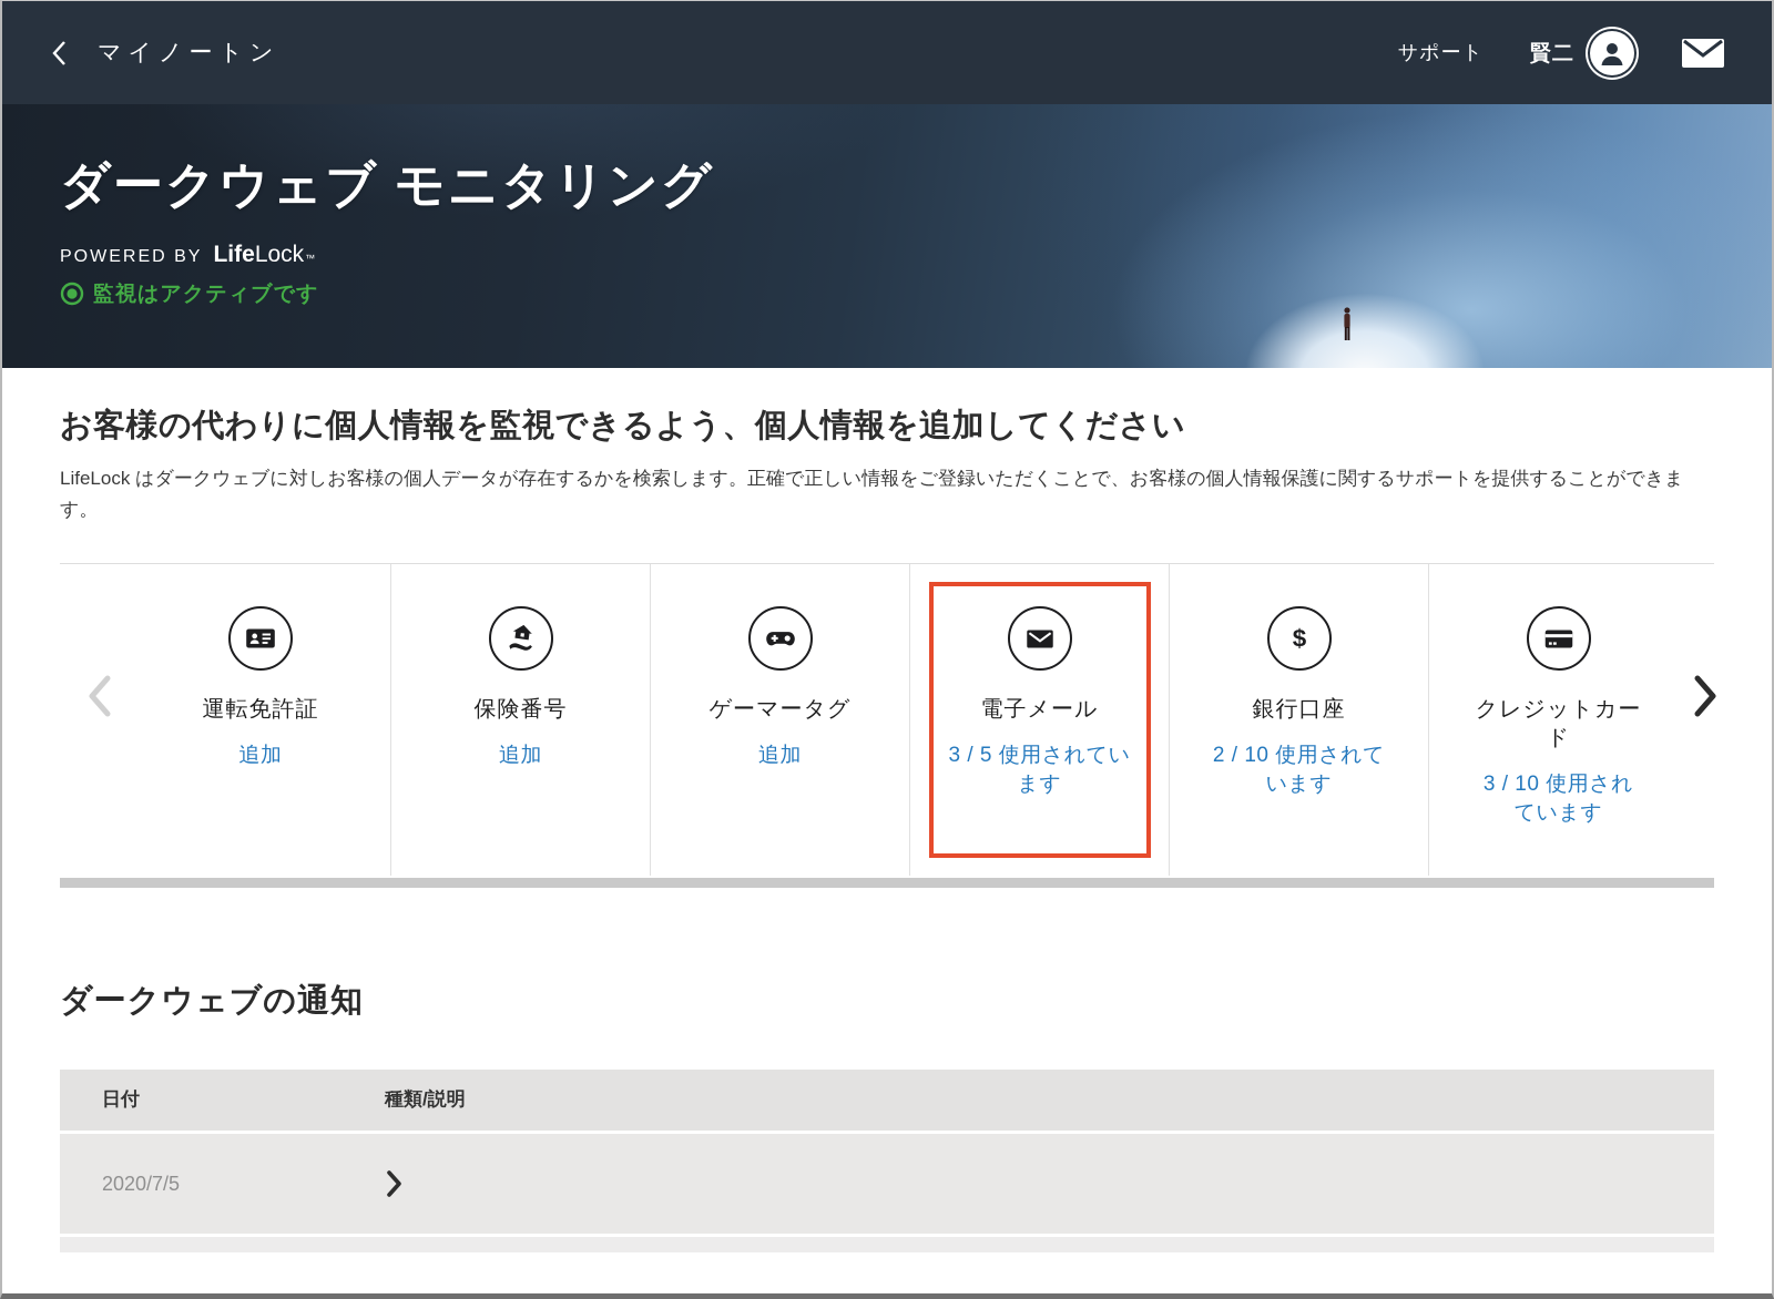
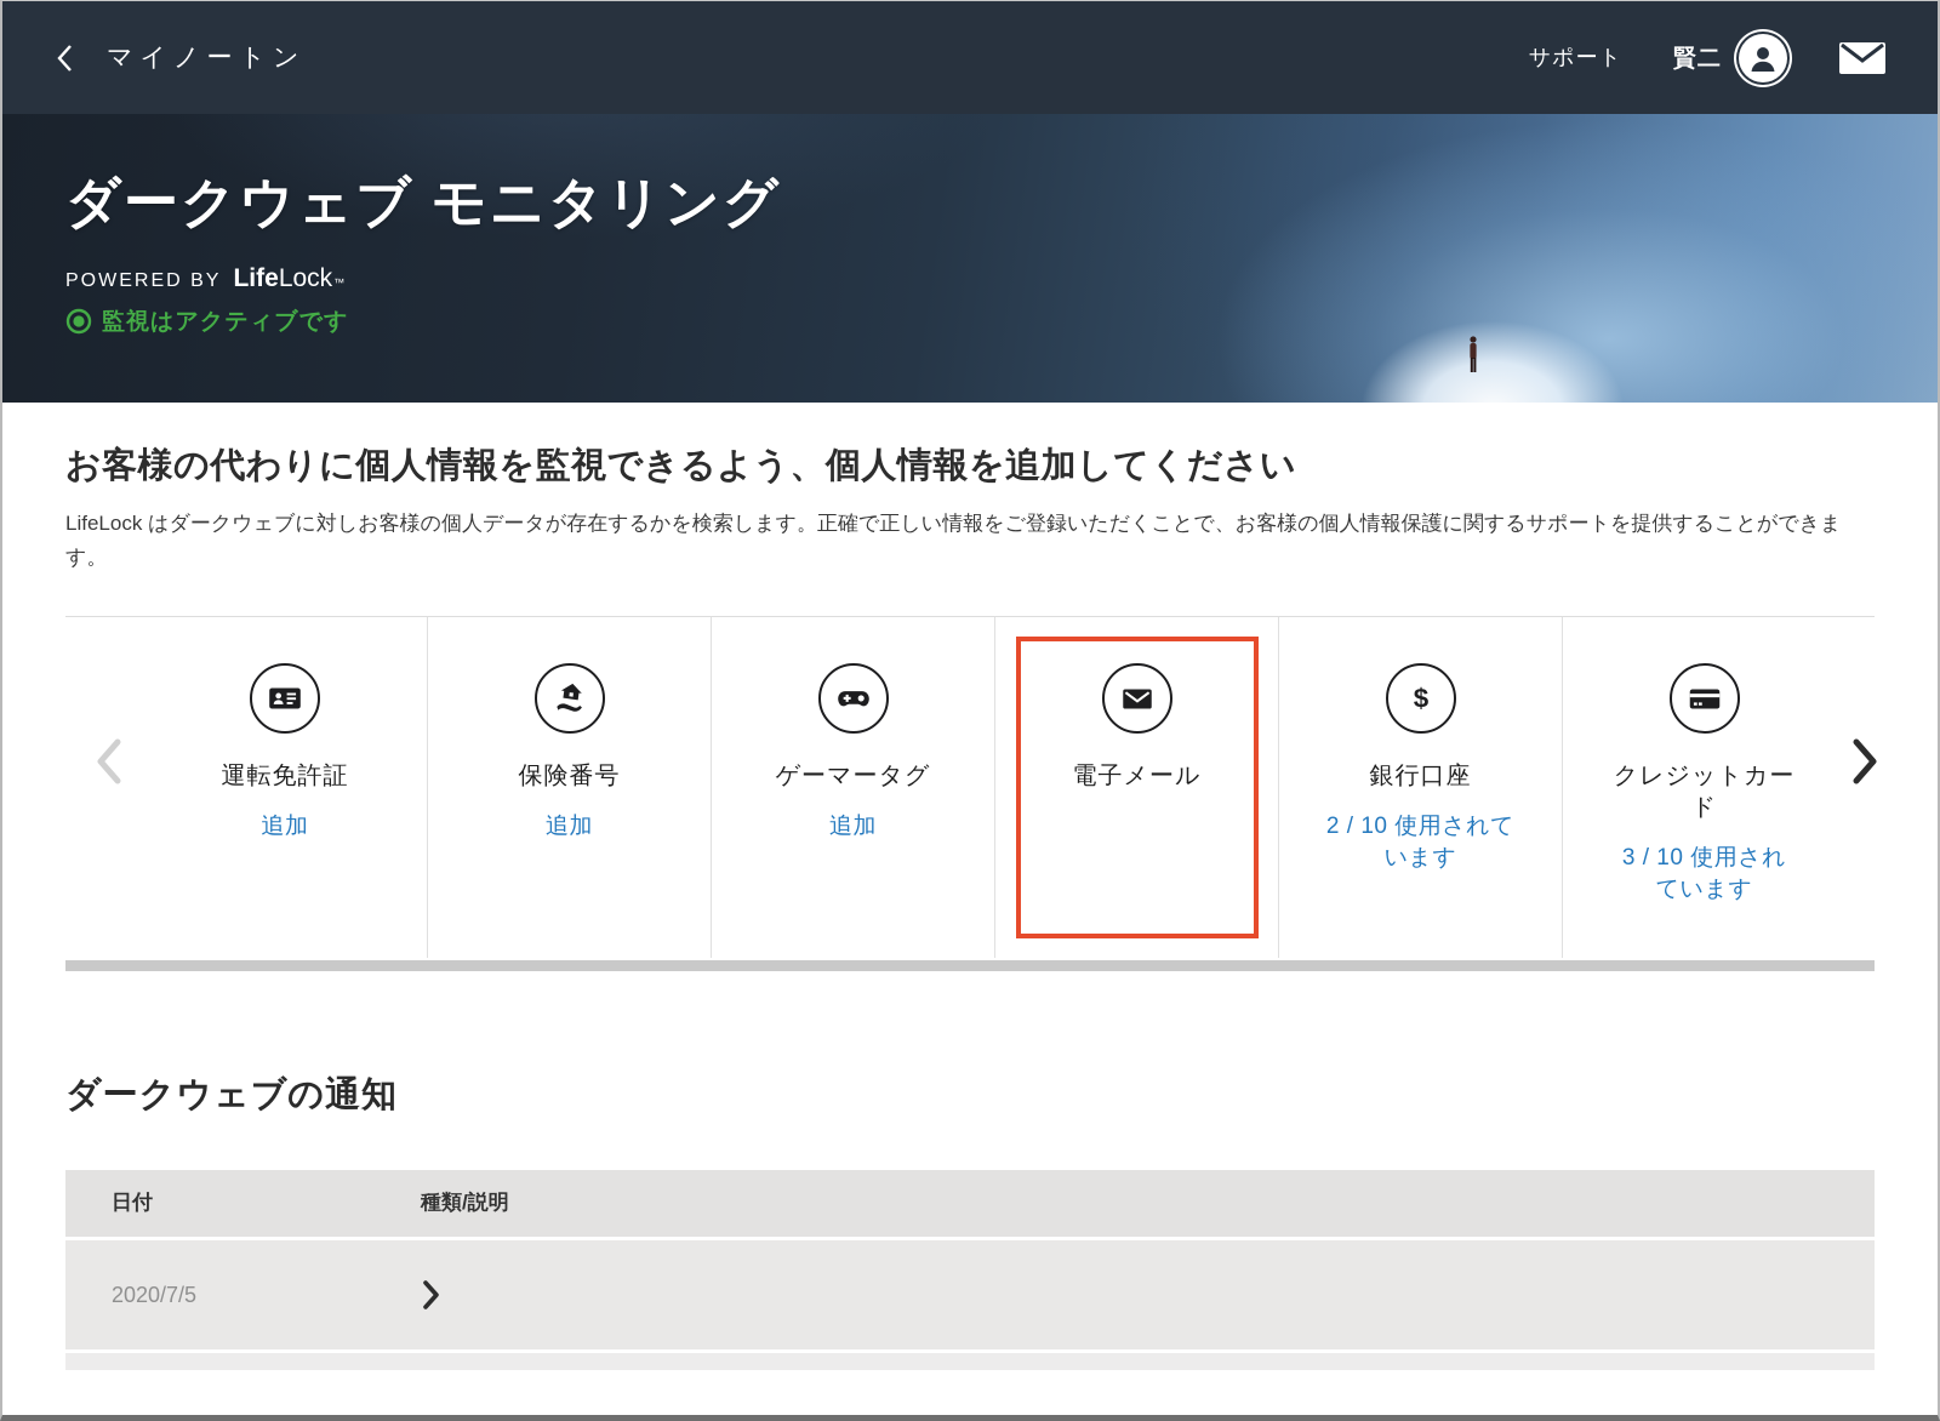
  マイノートン
  サポート
  賢二
  ダークウェブ モニタリング
  POWERED BY
  Life
  Lock
  ™
  監視はアクティブです
  お客様の代わりに個人情報を監視できるよう、個人情報を追加してください
  LifeLock はダークウェブに対しお客様の個人データが存在するかを検索します。正確で正しい情報をご登録いただくことで、お客様の個人情報保護に関するサポートを提供することができます。
  運転免許証
  追加
  保険番号
  追加
  ゲーマータグ
  追加
  電子メール
- 3 / 5 使用されています
  $
  銀行口座
  2 / 10 使用されています
  クレジットカード
  3 / 10 使用されています
  ダークウェブの通知
  日付
  種類/説明
  2020/7/5
